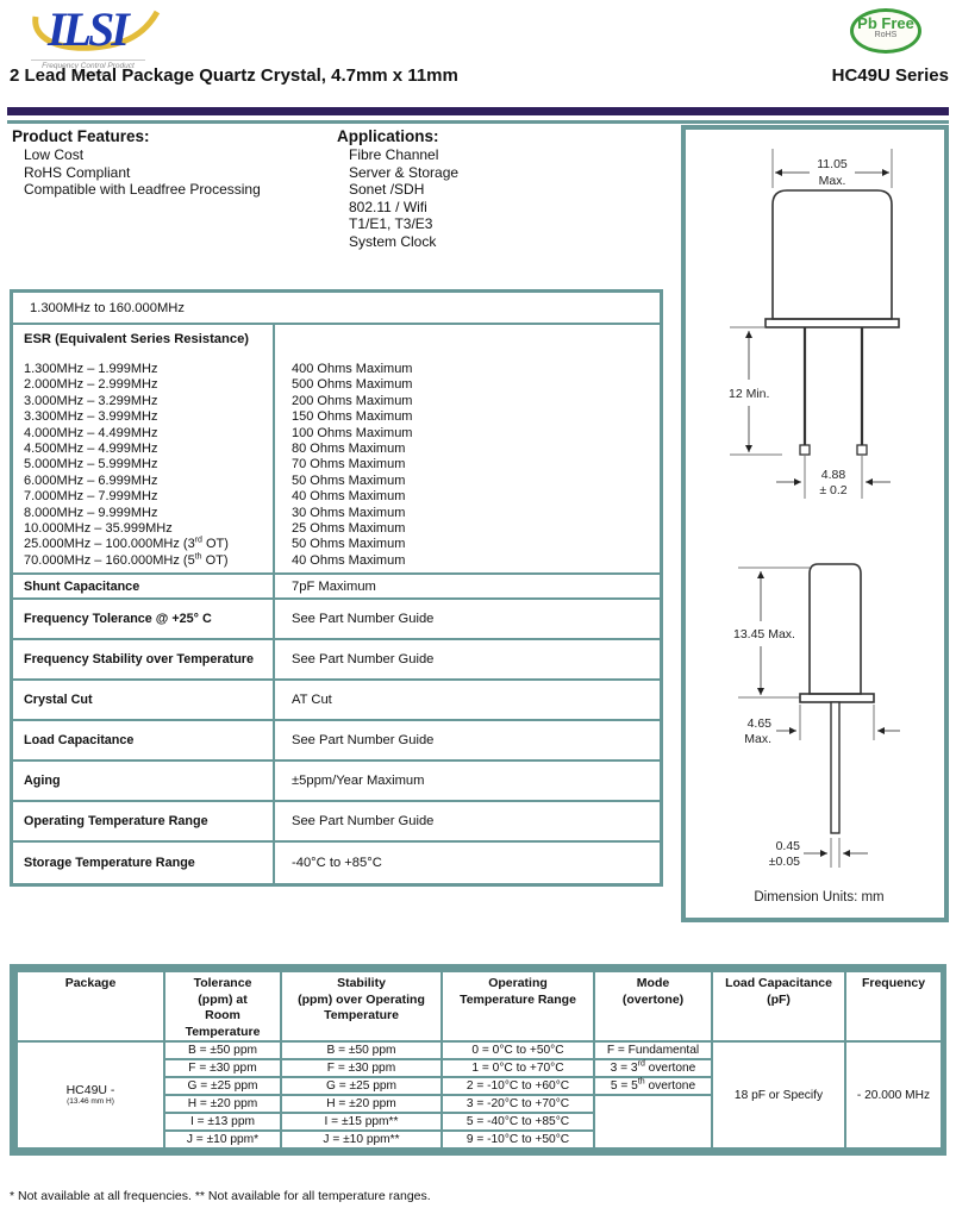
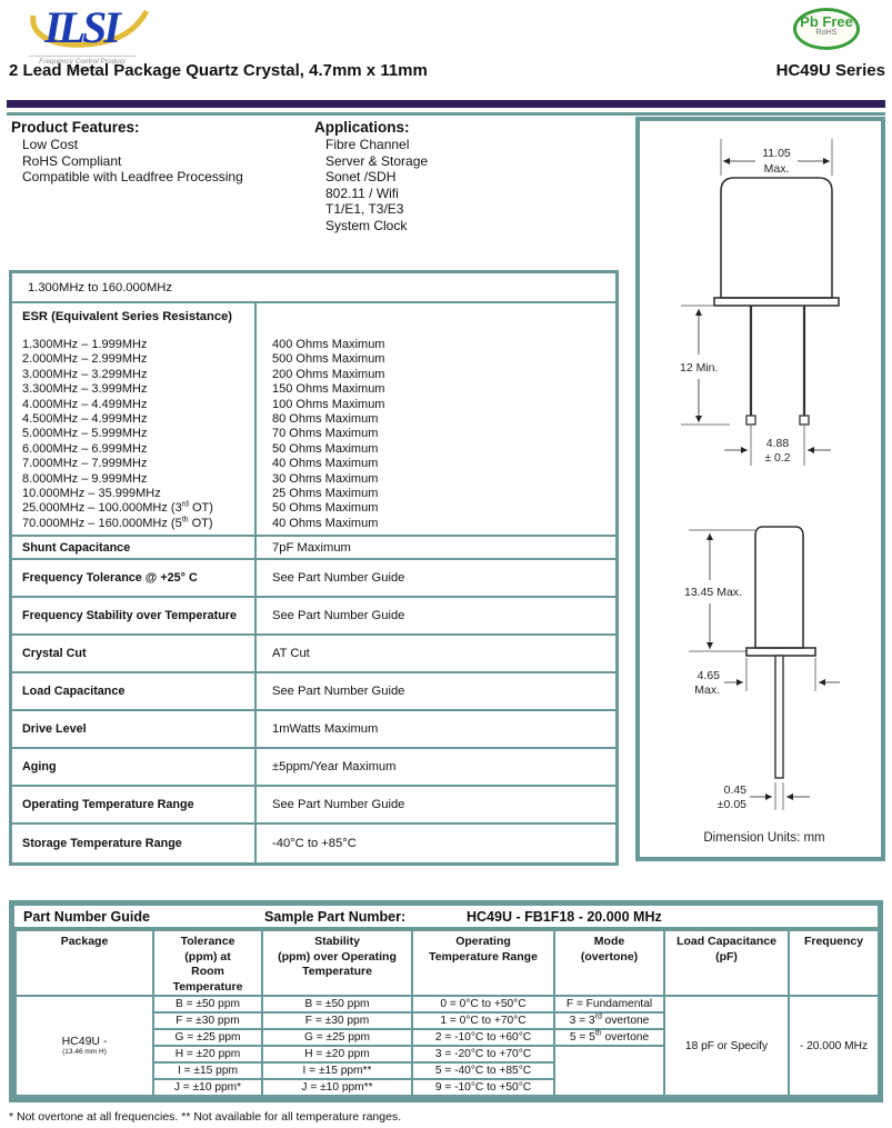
  ILSI
  Pb Free
  2 Lead Metal Package Quartz Crystal, 4.7mm x 11mm
  HC49U Series
  Product Features:
  Low Cost
  RoHS Compliant
  Compatible with Leadfree Processing
  Applications:
  Fibre Channel
  Server & Storage
  Sonet /SDH
  802.11 / Wifi
  T1/E1, T3/E3
  System Clock
  1.300MHz to 160.000MHz
  ESR (Equivalent Series Resistance)
  1.300MHz – 1.999MHz
  2.000MHz – 2.999MHz
  3.000MHz – 3.299MHz
  3.300MHz – 3.999MHz
  4.000MHz – 4.499MHz
  4.500MHz – 4.999MHz
  5.000MHz – 5.999MHz
  6.000MHz – 6.999MHz
  7.000MHz – 7.999MHz
  8.000MHz – 9.999MHz
  10.000MHz – 35.999MHz
  25.000MHz – 100.000MHz (3 OT)
  70.000MHz – 160.000MHz (5 OT)
  400 Ohms Maximum
  500 Ohms Maximum
  200 Ohms Maximum
  150 Ohms Maximum
  100 Ohms Maximum
  80 Ohms Maximum
  70 Ohms Maximum
  50 Ohms Maximum
  40 Ohms Maximum
  30 Ohms Maximum
  25 Ohms Maximum
  50 Ohms Maximum
  40 Ohms Maximum
  Shunt Capacitance
  7pF Maximum
  Frequency Tolerance @ +25° C
  See Part Number Guide
  Frequency Stability over Temperature
  See Part Number Guide
  Crystal Cut
  AT Cut
  Load Capacitance
  See Part Number Guide
+ Drive Level
+ 1mWatts Maximum
  Aging
  ±5ppm/Year Maximum
  Operating Temperature Range
  See Part Number Guide
  Storage Temperature Range
  -40°C to +85°C
  11.05
  Max.
  12 Min.
  4.88
  ± 0.2
  13.45 Max.
  4.65
  Max.
  0.45
  ±0.05
  Dimension Units: mm
+ Part Number Guide
+ Sample Part Number:
+ HC49U - FB1F18 - 20.000 MHz
  Package	Tolerance(ppm) atRoomTemperature	Stability(ppm) over OperatingTemperature	OperatingTemperature Range	Mode(overtone)	Load Capacitance(pF)	Frequency
  HC49U -	B = ±50 ppm	B = ±50 ppm	0 = 0°C to +50°C	F = Fundamental	18 pF or Specify	- 20.000 MHz
  F = ±30 ppm	F = ±30 ppm	1 = 0°C to +70°C	3 = 3 overtone
  G = ±25 ppm	G = ±25 ppm	2 = -10°C to +60°C	5 = 5 overtone
  H = ±20 ppm	H = ±20 ppm	3 = -20°C to +70°C
- I = ±13 ppm	I = ±15 ppm**	5 = -40°C to +85°C
+ I = ±15 ppm	I = ±15 ppm**	5 = -40°C to +85°C
  J = ±10 ppm*	J = ±10 ppm**	9 = -10°C to +50°C
- * Not available at all frequencies. ** Not available for all temperature ranges.
+ * Not overtone at all frequencies. ** Not available for all temperature ranges.
